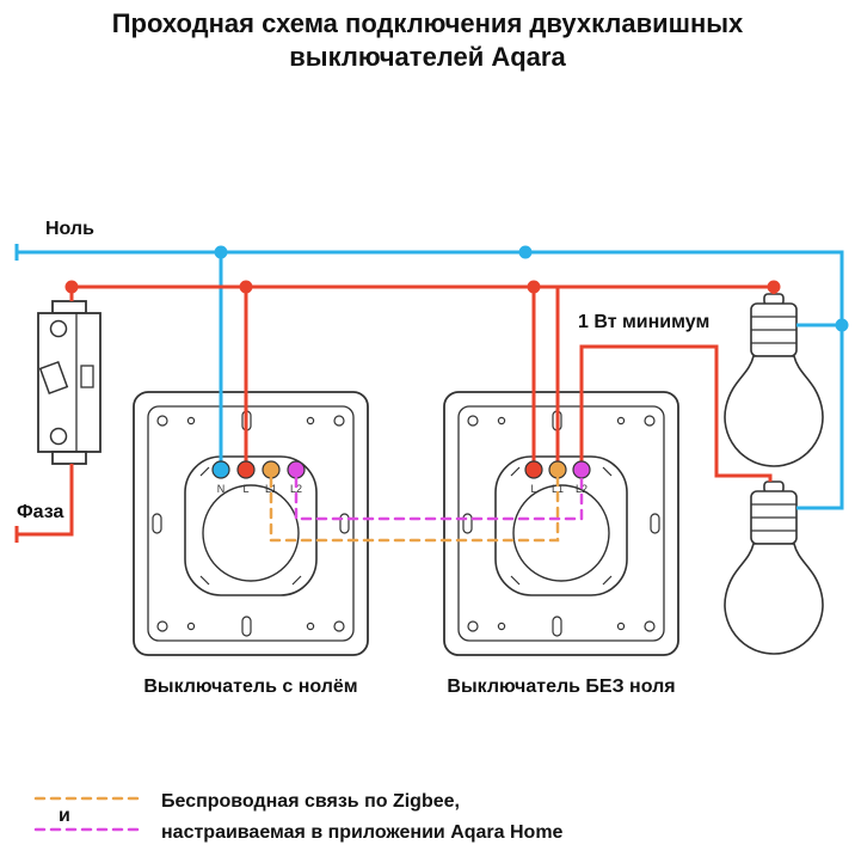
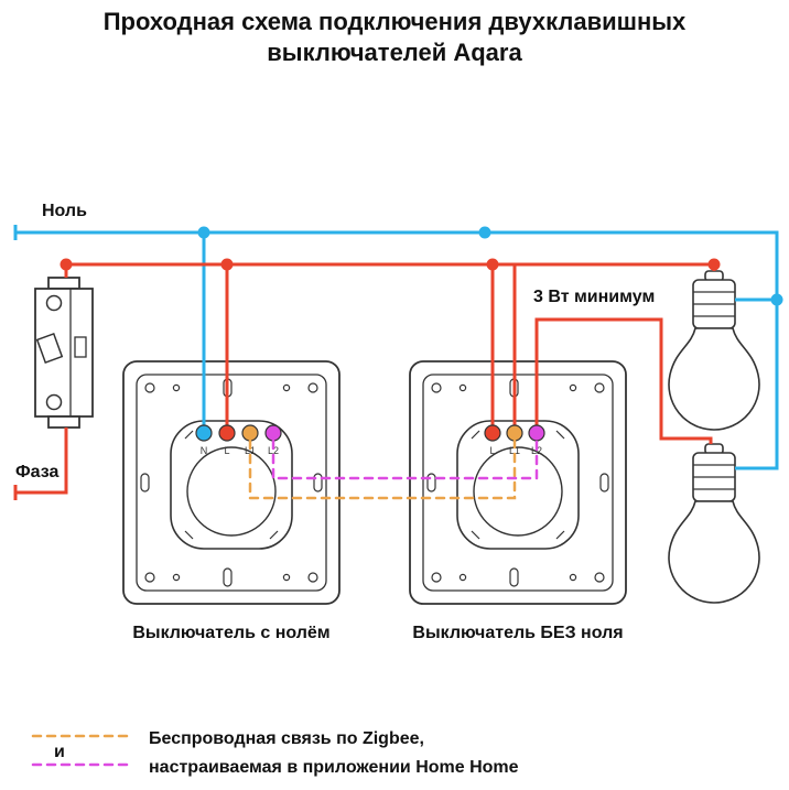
  Проходная схема подключения двухклавишных
  выключателей Aqara
  Ноль
  Фаза
- 1 Вт минимум
+ 3 Вт минимум
  Выключатель с нолём
  Выключатель БЕЗ ноля
  N
  L
  L1
  L2
  L
  L1
  L2
  и
  Беспроводная связь по Zigbee,
- настраиваемая в приложении Aqara Home
+ настраиваемая в приложении Home Home
